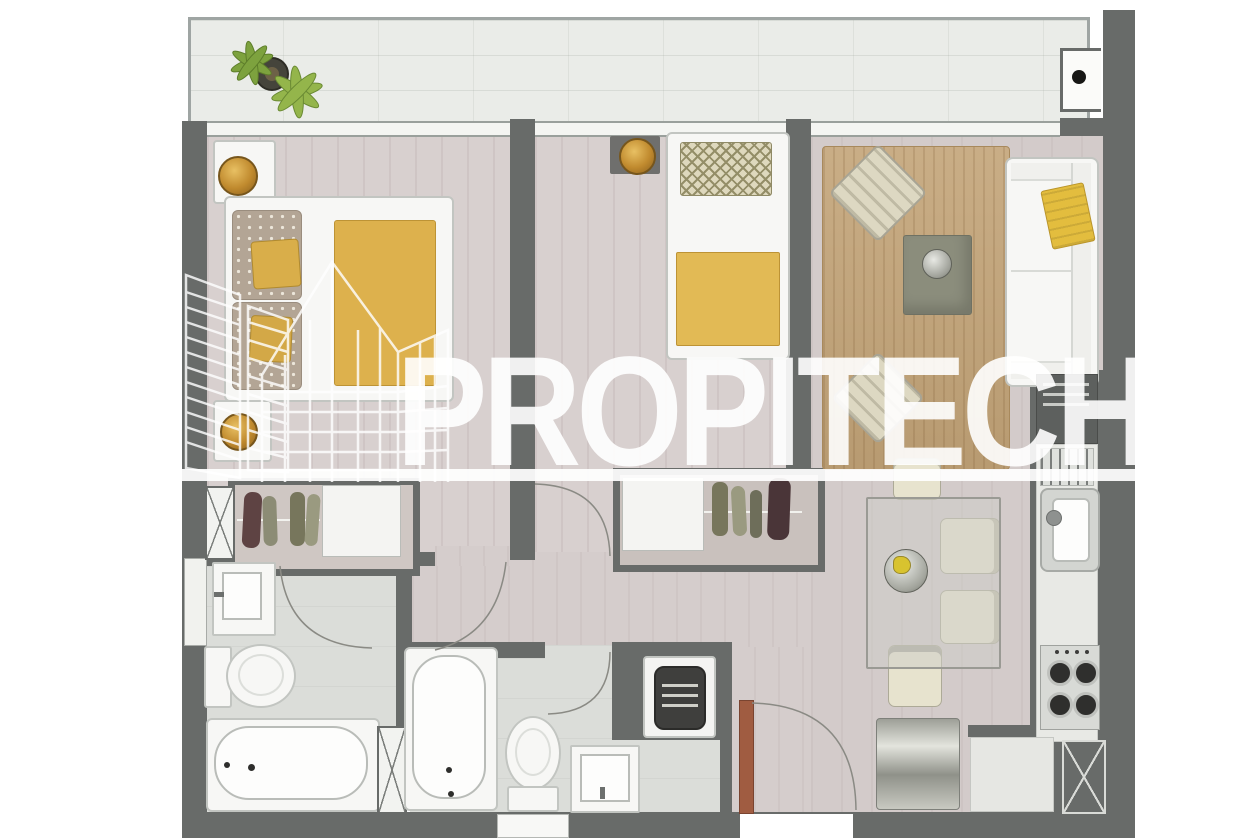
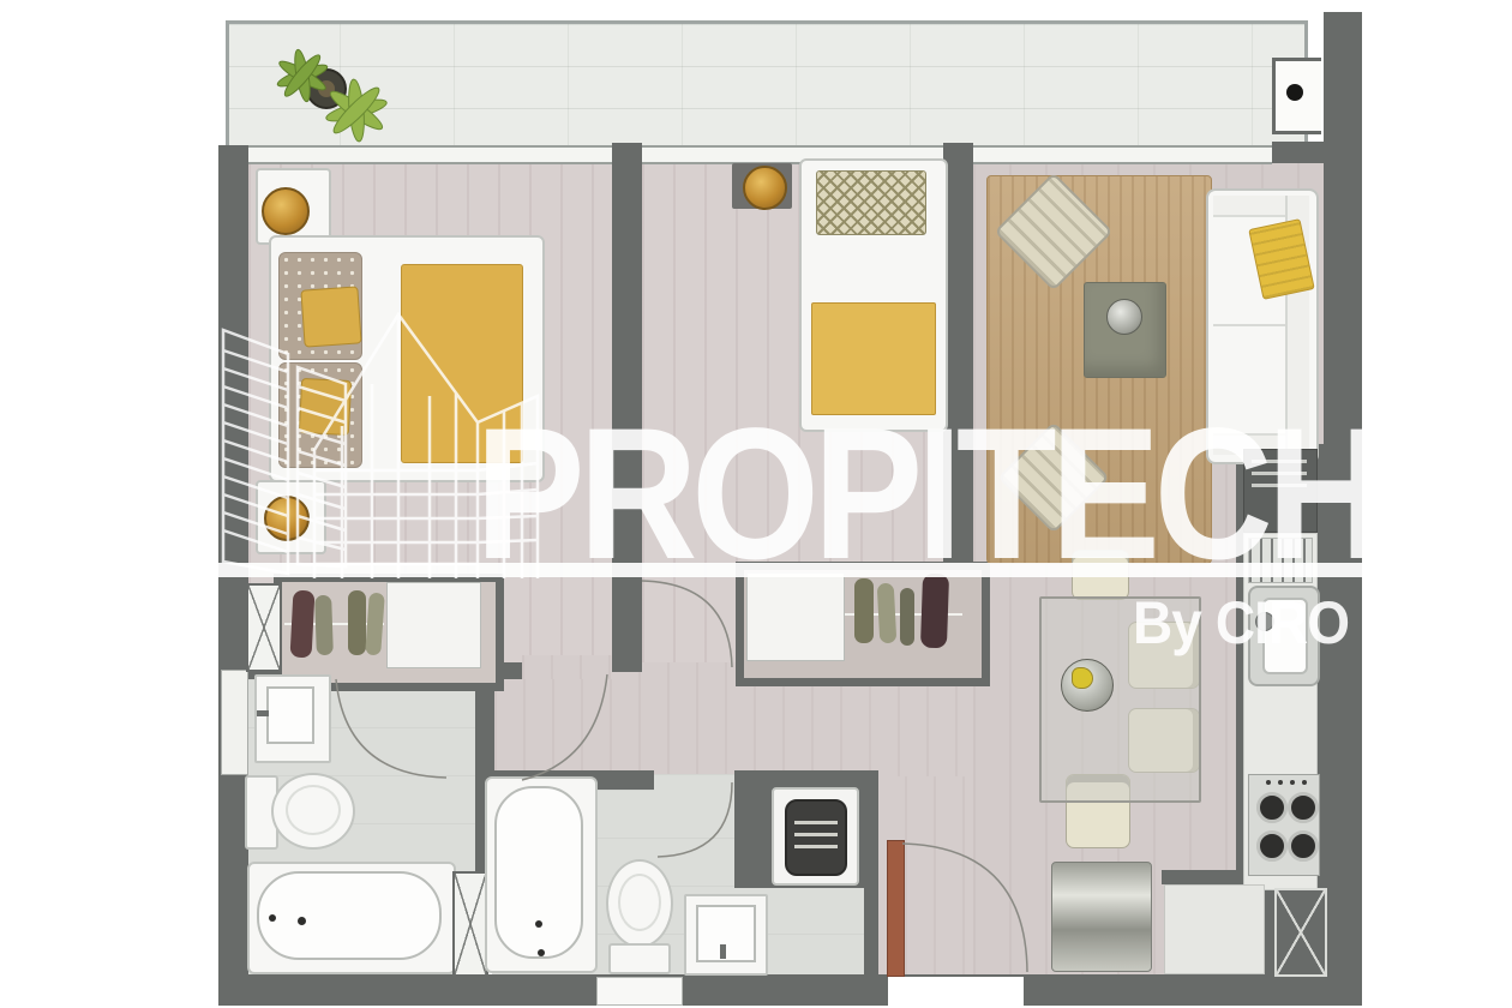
  PROPITECH
+ By CIRO
